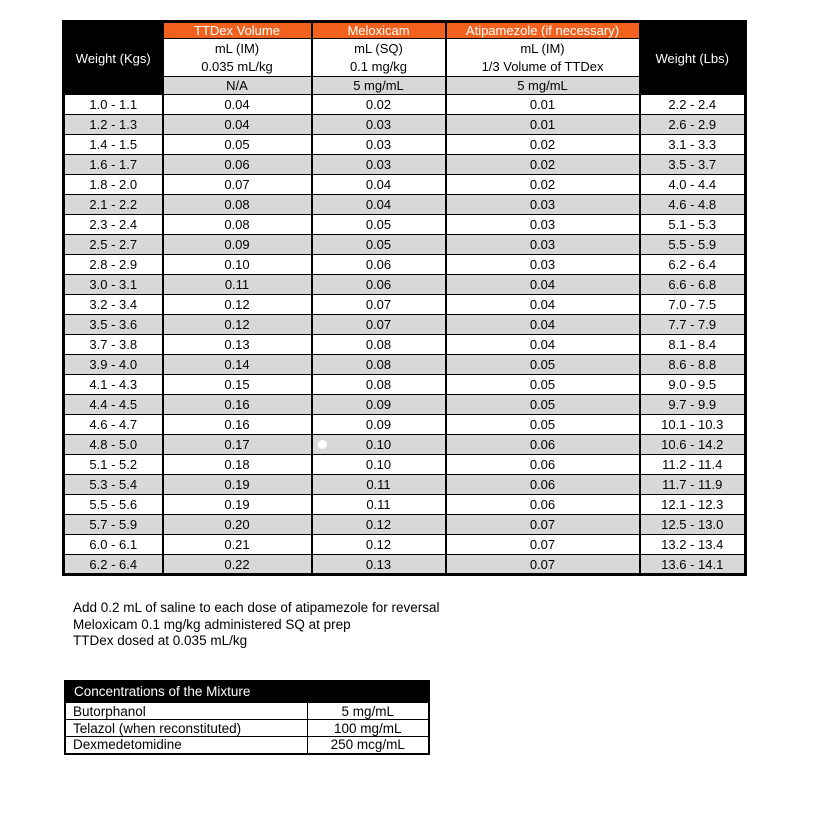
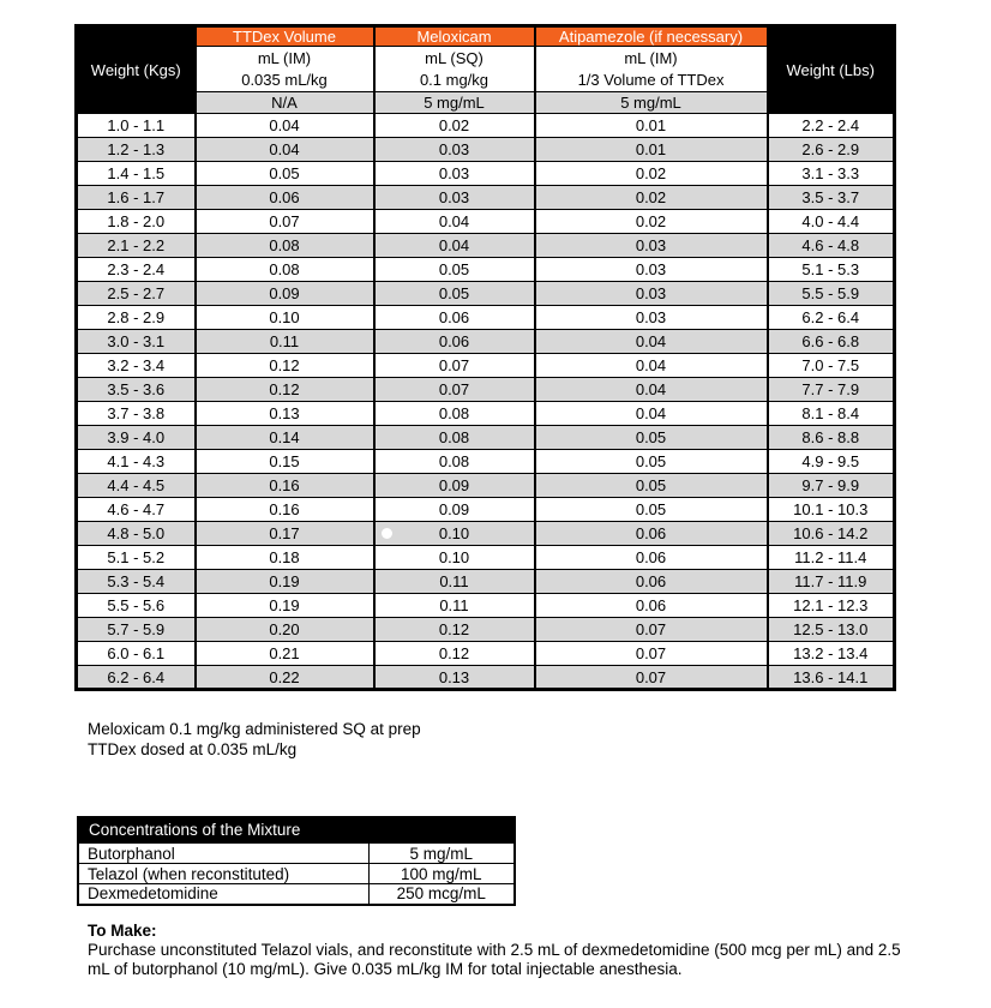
  Weight (Kgs)	TTDex Volume	Meloxicam	Atipamezole (if necessary)	Weight (Lbs)
  mL (IM) 0.035 mL/kg	mL (SQ) 0.1 mg/kg	mL (IM) 1/3 Volume of TTDex
  N/A	5 mg/mL	5 mg/mL
  1.0 - 1.1	0.04	0.02	0.01	2.2 - 2.4
  1.2 - 1.3	0.04	0.03	0.01	2.6 - 2.9
  1.4 - 1.5	0.05	0.03	0.02	3.1 - 3.3
  1.6 - 1.7	0.06	0.03	0.02	3.5 - 3.7
  1.8 - 2.0	0.07	0.04	0.02	4.0 - 4.4
  2.1 - 2.2	0.08	0.04	0.03	4.6 - 4.8
  2.3 - 2.4	0.08	0.05	0.03	5.1 - 5.3
  2.5 - 2.7	0.09	0.05	0.03	5.5 - 5.9
  2.8 - 2.9	0.10	0.06	0.03	6.2 - 6.4
  3.0 - 3.1	0.11	0.06	0.04	6.6 - 6.8
  3.2 - 3.4	0.12	0.07	0.04	7.0 - 7.5
  3.5 - 3.6	0.12	0.07	0.04	7.7 - 7.9
  3.7 - 3.8	0.13	0.08	0.04	8.1 - 8.4
  3.9 - 4.0	0.14	0.08	0.05	8.6 - 8.8
- 4.1 - 4.3	0.15	0.08	0.05	9.0 - 9.5
+ 4.1 - 4.3	0.15	0.08	0.05	4.9 - 9.5
  4.4 - 4.5	0.16	0.09	0.05	9.7 - 9.9
  4.6 - 4.7	0.16	0.09	0.05	10.1 - 10.3
  4.8 - 5.0	0.17	0.10	0.06	10.6 - 14.2
  5.1 - 5.2	0.18	0.10	0.06	11.2 - 11.4
  5.3 - 5.4	0.19	0.11	0.06	11.7 - 11.9
  5.5 - 5.6	0.19	0.11	0.06	12.1 - 12.3
  5.7 - 5.9	0.20	0.12	0.07	12.5 - 13.0
  6.0 - 6.1	0.21	0.12	0.07	13.2 - 13.4
  6.2 - 6.4	0.22	0.13	0.07	13.6 - 14.1
- Add 0.2 mL of saline to each dose of atipamezole for reversal
  Meloxicam 0.1 mg/kg administered SQ at prep
  TTDex dosed at 0.035 mL/kg
  Concentrations of the Mixture
  Butorphanol	5 mg/mL
  Telazol (when reconstituted)	100 mg/mL
  Dexmedetomidine	250 mcg/mL
+ To Make:
+ Purchase unconstituted Telazol vials, and reconstitute with 2.5 mL of dexmedetomidine (500 mcg per mL) and 2.5 mL of butorphanol (10 mg/mL). Give 0.035 mL/kg IM for total injectable anesthesia.
